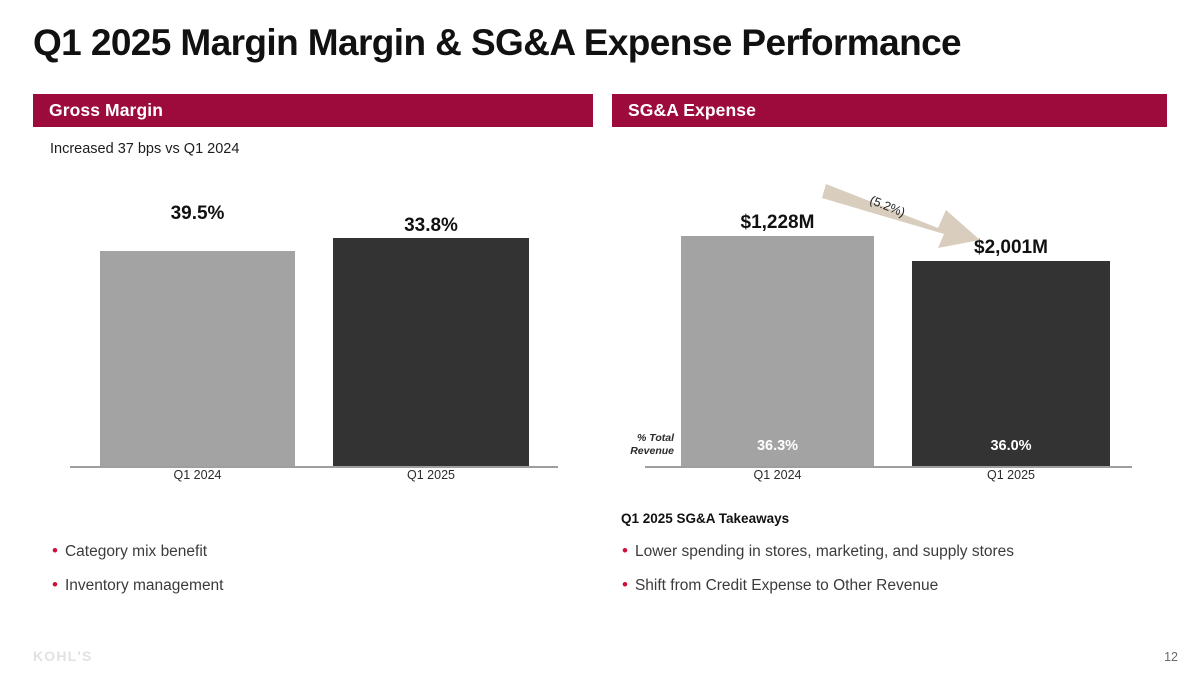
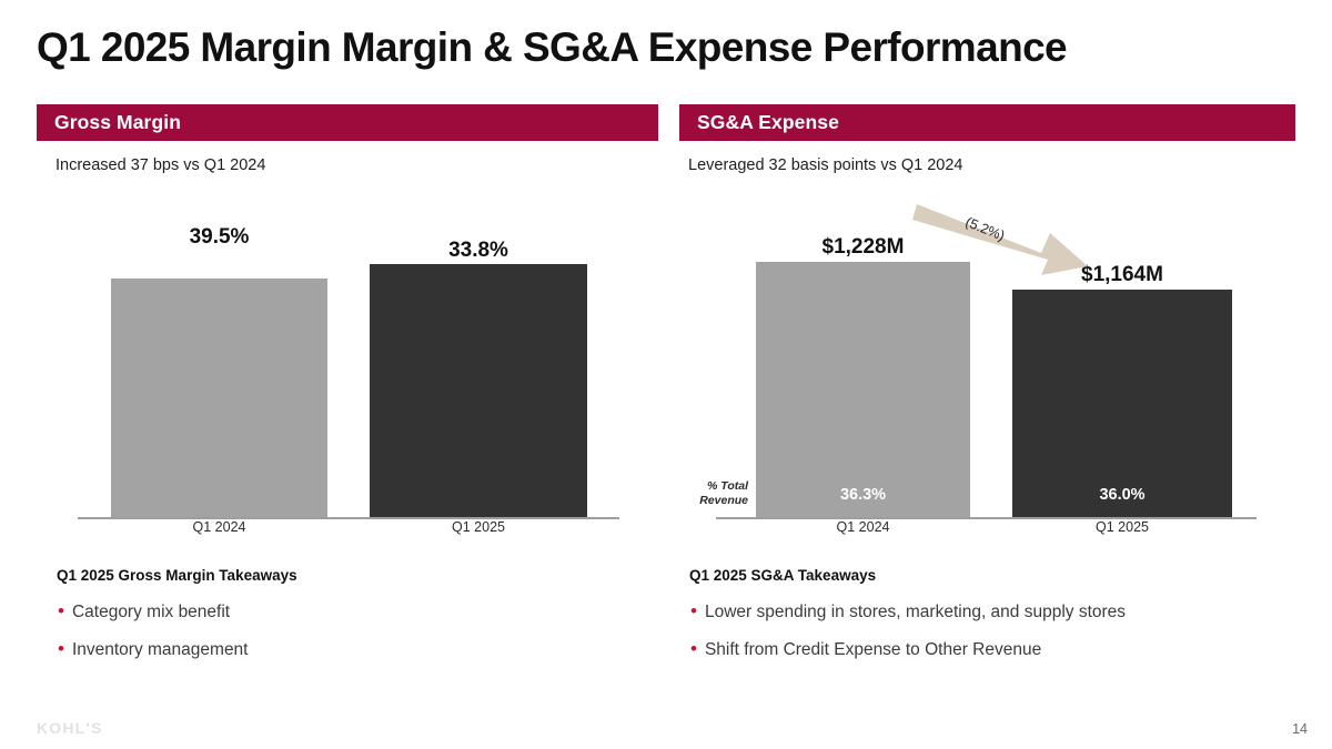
  Q1 2025 Margin Margin & SG&A Expense Performance
  Gross Margin
  Increased 37 bps vs Q1 2024
  39.5%
  33.8%
  Q1 2024
  Q1 2025
+ Q1 2025 Gross Margin Takeaways
  •
  Category mix benefit
  •
  Inventory management
  SG&A Expense
+ Leveraged 32 basis points vs Q1 2024
  $1,228M
- $2,001M
+ $1,164M
  36.3%
  36.0%
  % Total
  Revenue
  Q1 2024
  Q1 2025
  Q1 2025 SG&A Takeaways
  •
  Lower spending in stores, marketing, and supply stores
  •
  Shift from Credit Expense to Other Revenue
  KOHL'S
- 12
+ 14
